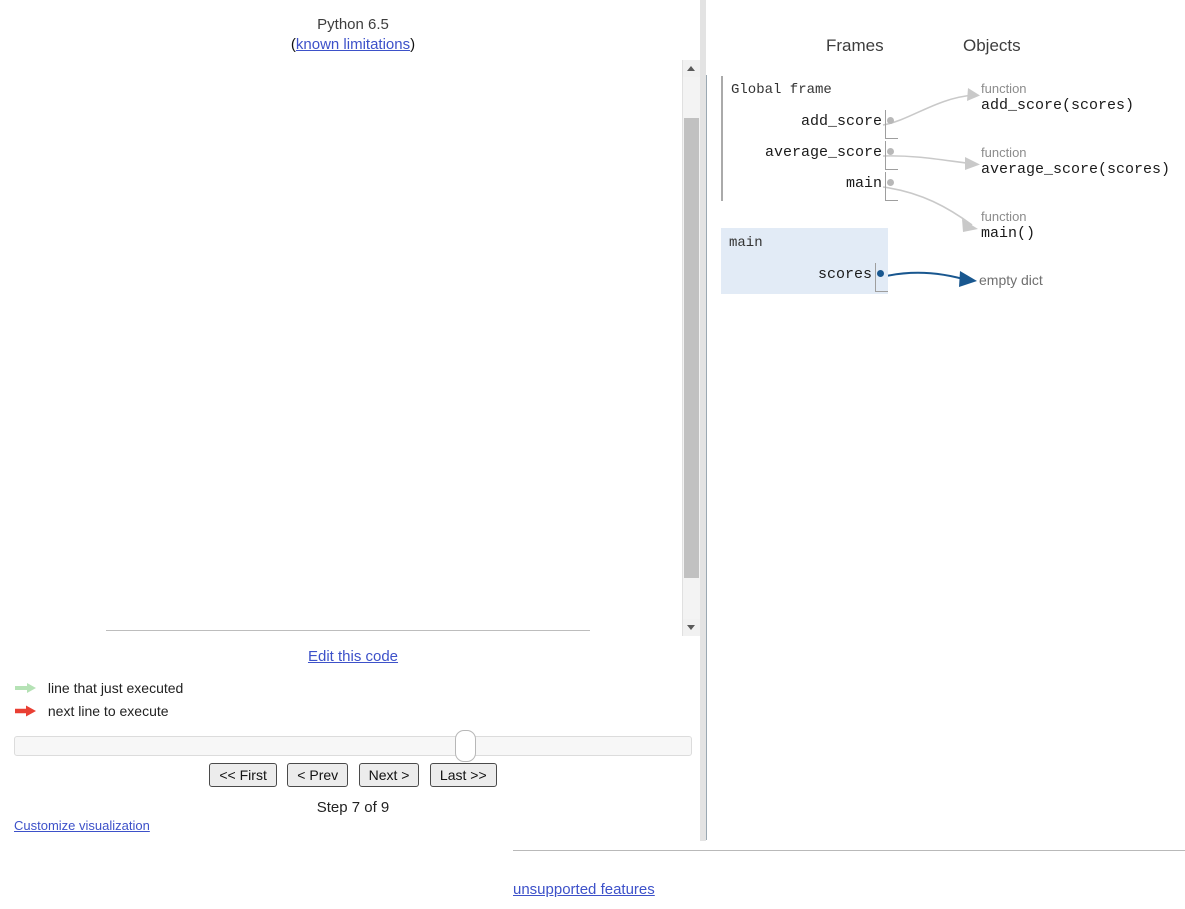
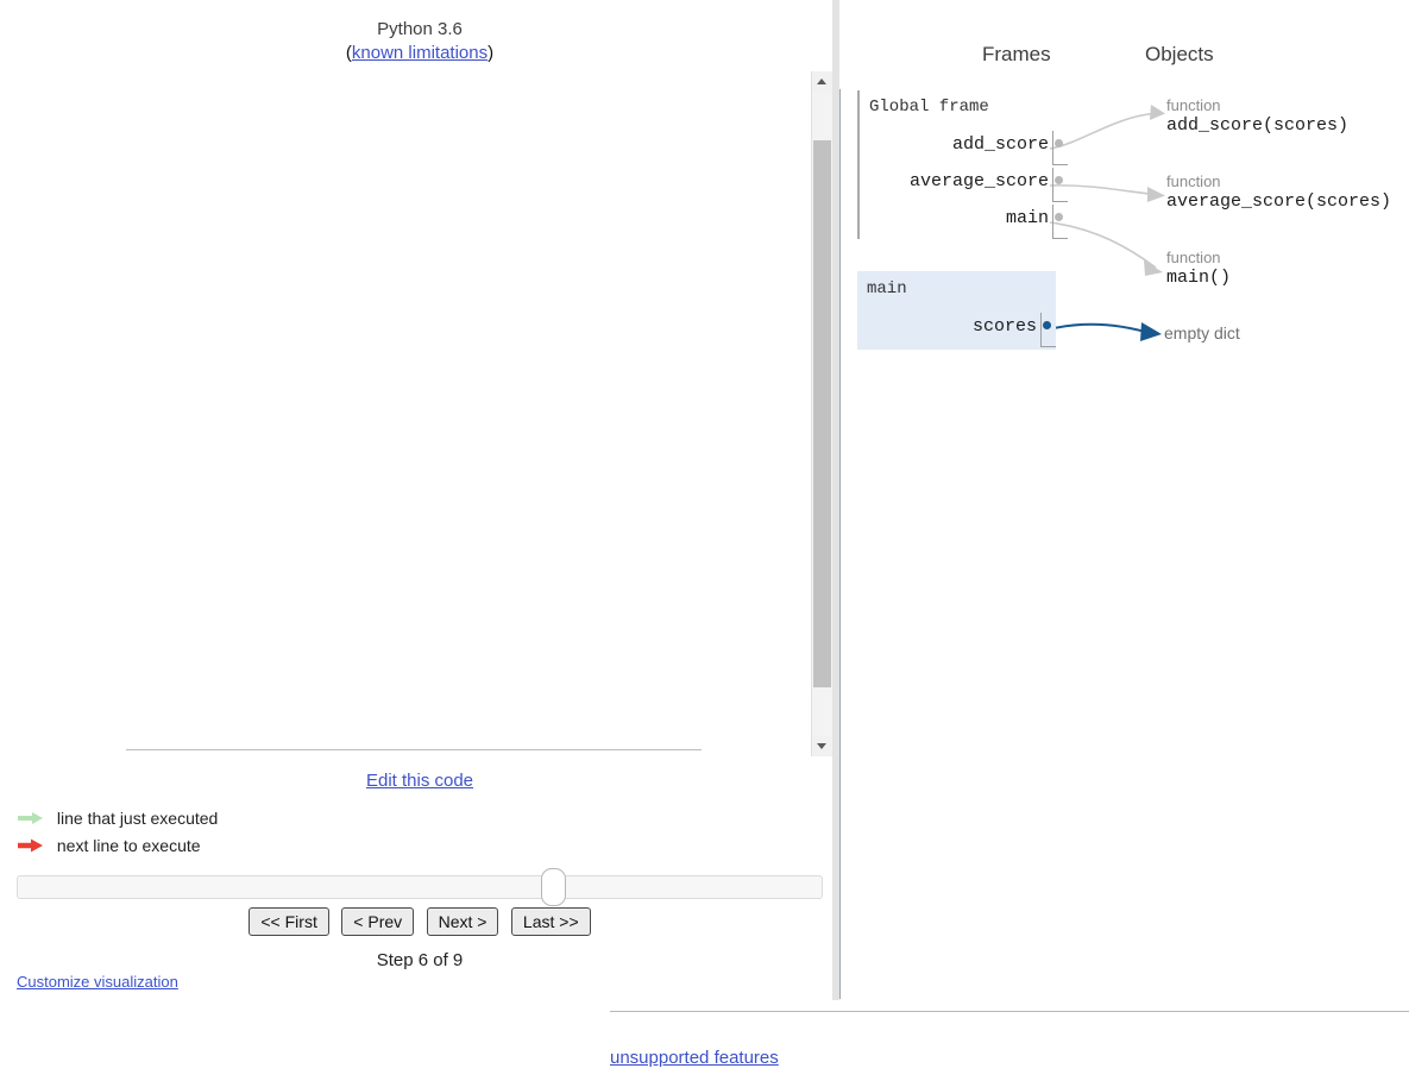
- Python 6.5
+ Python 3.6
  (known limitations)
  Edit this code
  line that just executed
  next line to execute
  << First < Prev Next > Last >>
- Step 7 of 9
+ Step 6 of 9
  Customize visualization
  Frames
  Objects
  Global frame
  add_score
  average_score
  main
  main
  scores
  function
  add_score(scores)
  function
  average_score(scores)
  function
  main()
  empty dict
  unsupported features
